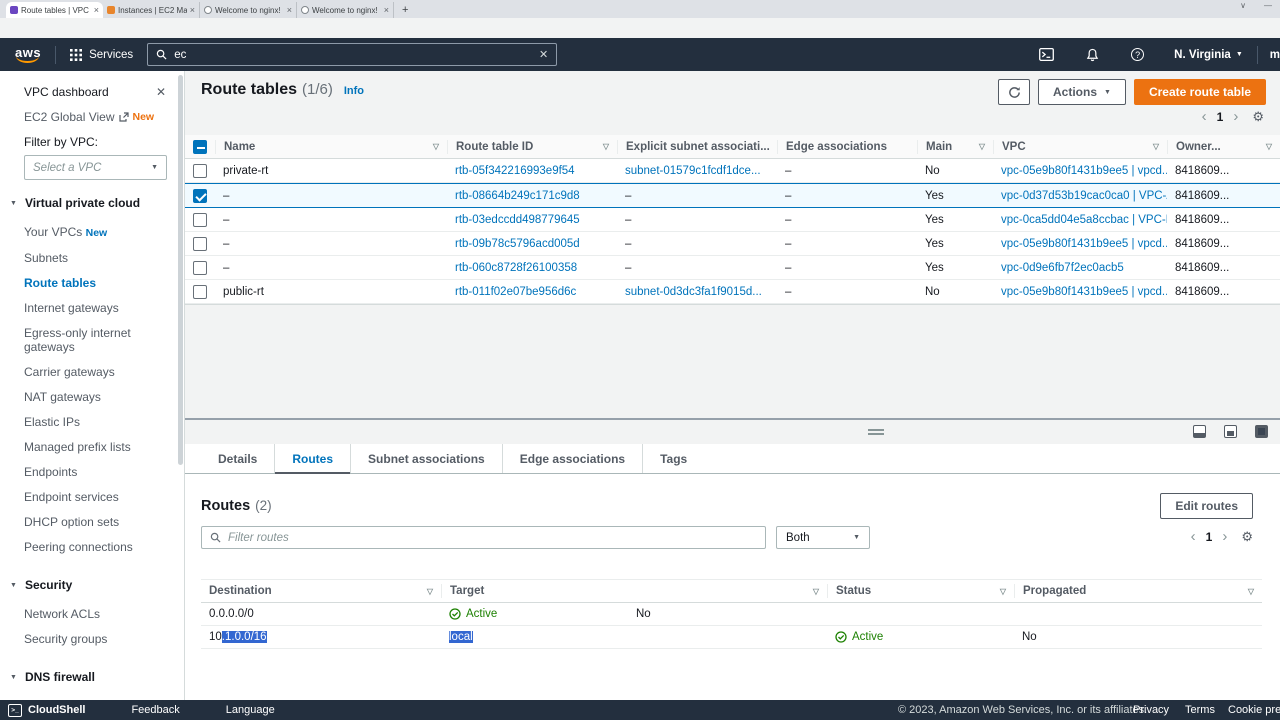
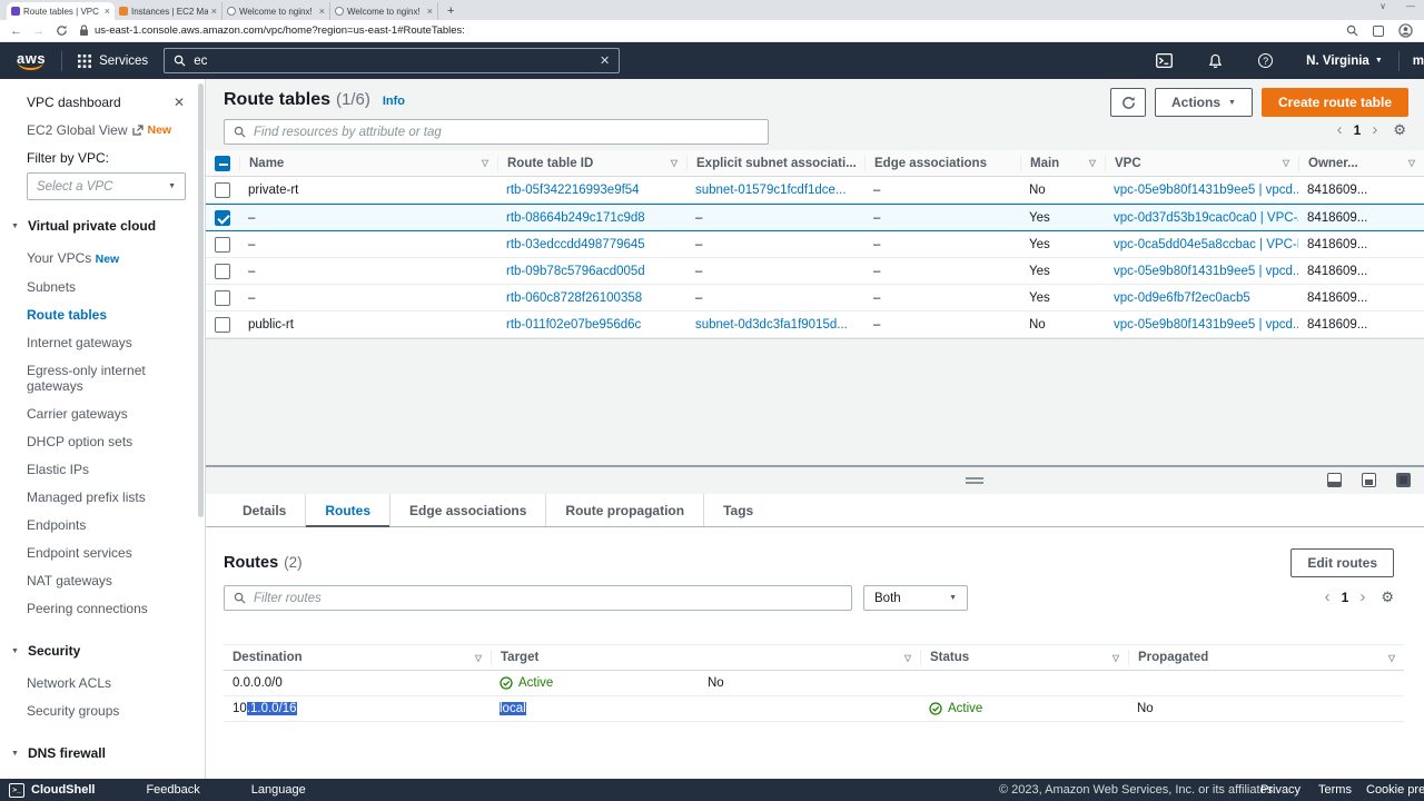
  ×
  ×
  Welcome to nginx!
  ×
  Welcome to nginx!
  ×
  +
  ∨
  —
+ ←
+ →
+ us-east-1.console.aws.amazon.com/vpc/home?region=us-east-1#RouteTables:
  aws
  Services
  ec
  ✕
  ?
  N. Virginia
  m
  VPC dashboard
  ✕
  EC2 Global View
  New
  Filter by VPC:
  Select a VPC
  Virtual private cloud
  Your VPCs New
  Subnets
  Route tables
  Internet gateways
  Egress-only internet gateways
  Carrier gateways
- NAT gateways
+ DHCP option sets
  Elastic IPs
  Managed prefix lists
  Endpoints
  Endpoint services
- DHCP option sets
+ NAT gateways
  Peering connections
  Security
  Network ACLs
  Security groups
  DNS firewall
  Route tables
  (1/6)
  Info
  Actions
  Create route table
+ Find resources by attribute or tag
  ‹
  1
  ›
  ⚙
  Name
  ▽
  Route table ID
  ▽
  Explicit subnet associati...
  Edge associations
  Main
  ▽
  VPC
  ▽
  Owner...
  ▽
  private-rt
  rtb-05f342216993e9f54
  subnet-01579c1fcdf1dce...
  –
  No
  vpc-05e9b80f1431b9ee5 | vpcd..
  8418609...
  –
  rtb-08664b249c171c9d8
  –
  –
  Yes
  vpc-0d37d53b19cac0ca0 | VPC-
  8418609...
  –
  rtb-03edccdd498779645
  –
  –
  Yes
  vpc-0ca5dd04e5a8ccbac | VPC-
  8418609...
  –
  rtb-09b78c5796acd005d
  –
  –
  Yes
  vpc-05e9b80f1431b9ee5 | vpcd..
  8418609...
  –
  rtb-060c8728f26100358
  –
  –
  Yes
  vpc-0d9e6fb7f2ec0acb5
  8418609...
  public-rt
  rtb-011f02e07be956d6c
  subnet-0d3dc3fa1f9015d...
  –
  No
  vpc-05e9b80f1431b9ee5 | vpcd..
  8418609...
  Details
  Routes
- Subnet associations
  Edge associations
+ Route propagation
  Tags
  Routes
  (2)
  Edit routes
  Filter routes
  Both
  ‹
  1
  ›
  ⚙
  Destination
  ▽
  Target
  ▽
  Status
  ▽
  Propagated
  ▽
  0.0.0.0/0
  Active
  No
  10.1.0.0/16
  local
  Active
  No
  CloudShell
  Feedback
  Language
  © 2023, Amazon Web Services, Inc. or its affiliates.
  Privacy
  Terms
